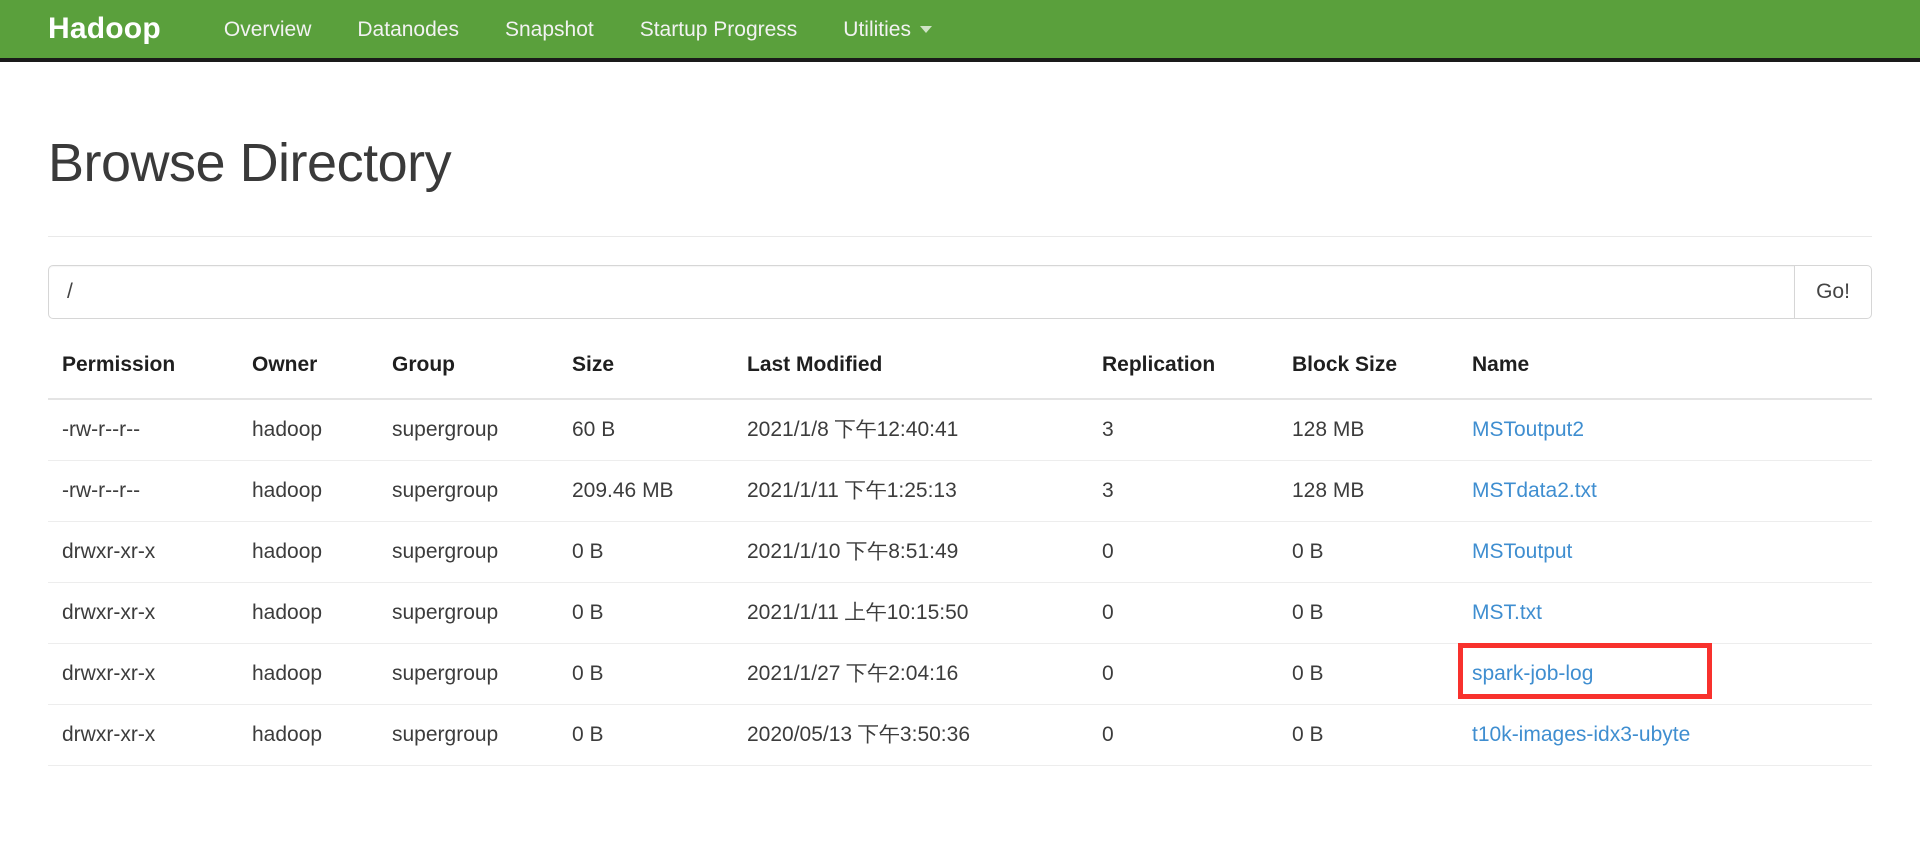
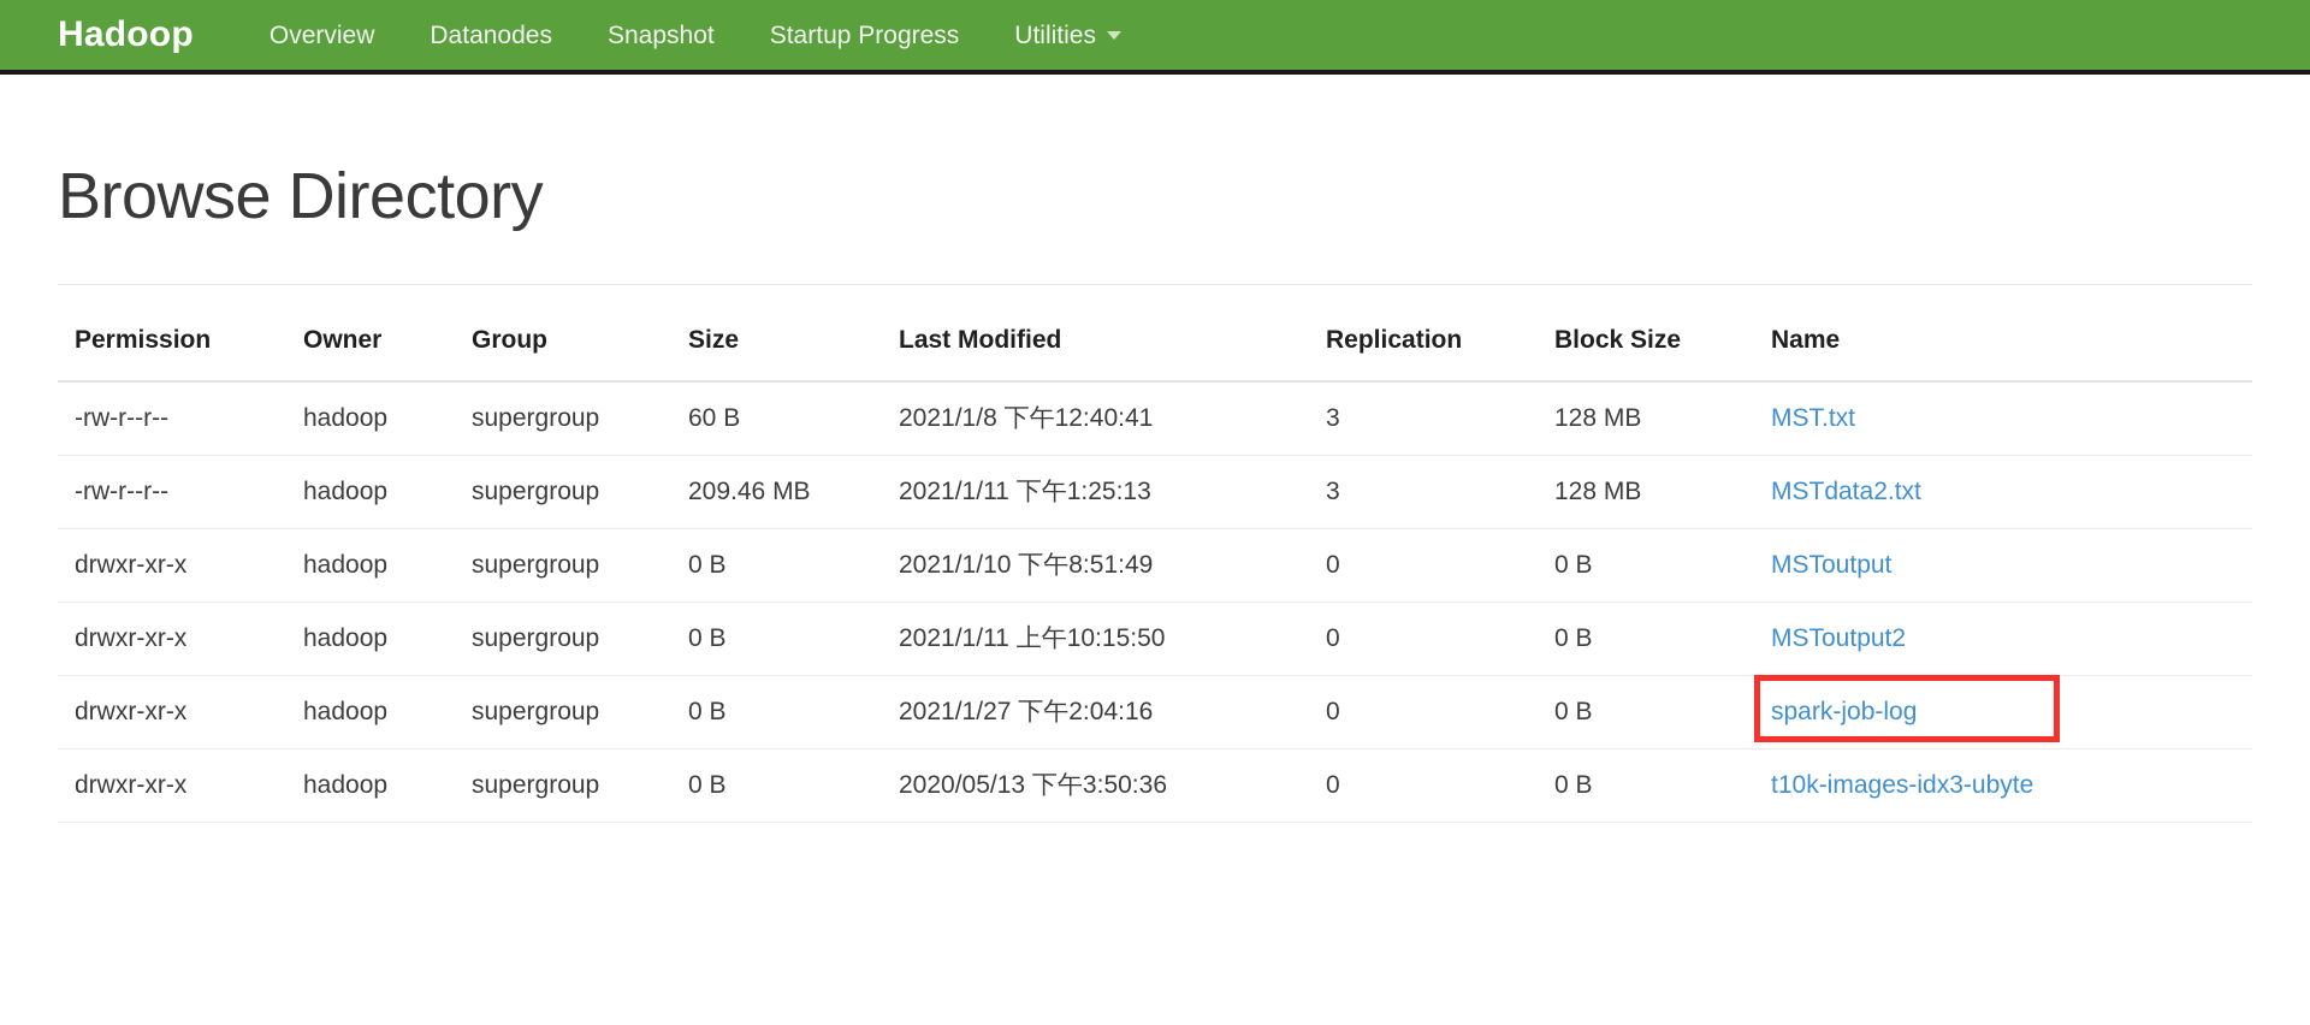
  Hadoop
  Overview
  Datanodes
  Snapshot
  Startup Progress
  Utilities
  Browse Directory
- /
- Go!
  Permission	Owner	Group	Size	Last Modified	Replication	Block Size	Name
- -rw-r--r--	hadoop	supergroup	60 B	2021/1/8 下午12:40:41	3	128 MB	MSToutput2
+ -rw-r--r--	hadoop	supergroup	60 B	2021/1/8 下午12:40:41	3	128 MB	MST.txt
  -rw-r--r--	hadoop	supergroup	209.46 MB	2021/1/11 下午1:25:13	3	128 MB	MSTdata2.txt
  drwxr-xr-x	hadoop	supergroup	0 B	2021/1/10 下午8:51:49	0	0 B	MSToutput
- drwxr-xr-x	hadoop	supergroup	0 B	2021/1/11 上午10:15:50	0	0 B	MST.txt
+ drwxr-xr-x	hadoop	supergroup	0 B	2021/1/11 上午10:15:50	0	0 B	MSToutput2
  drwxr-xr-x	hadoop	supergroup	0 B	2021/1/27 下午2:04:16	0	0 B	spark-job-log
  drwxr-xr-x	hadoop	supergroup	0 B	2020/05/13 下午3:50:36	0	0 B	t10k-images-idx3-ubyte
